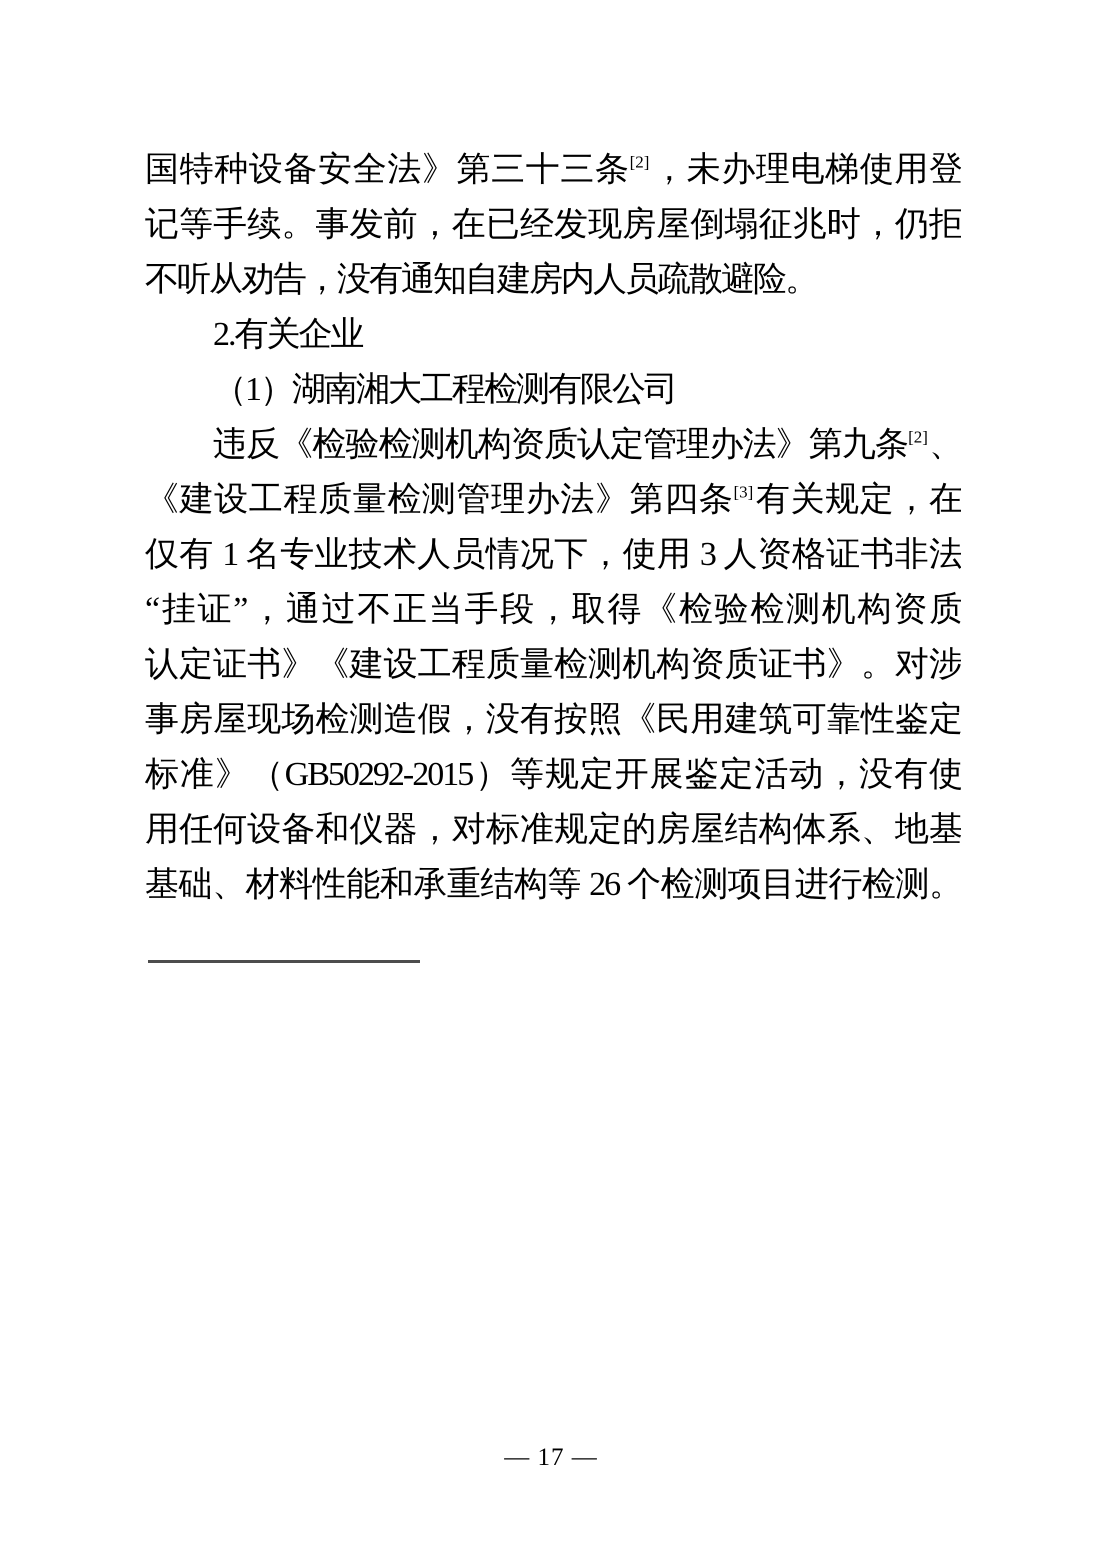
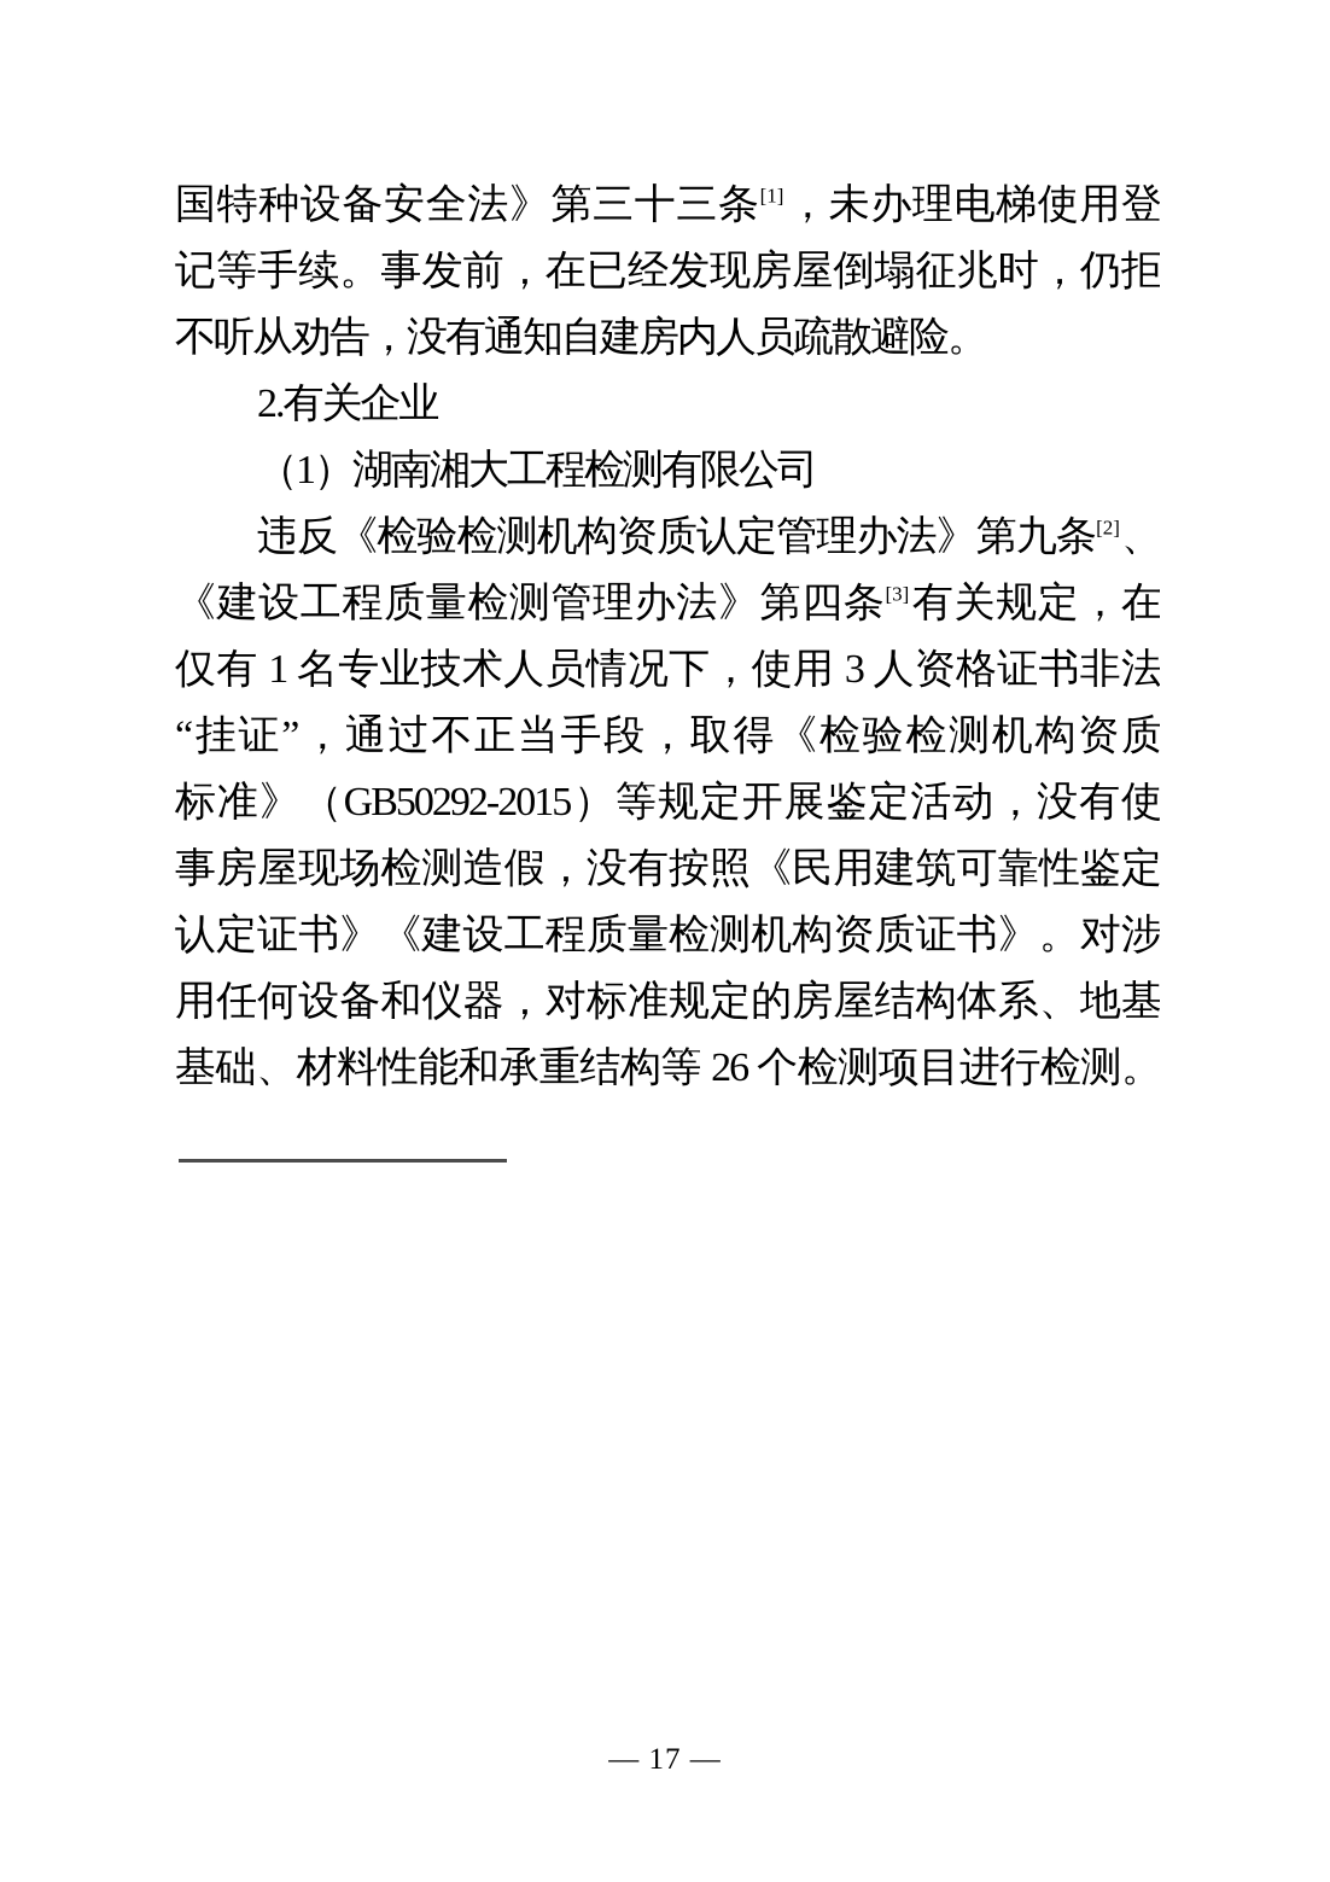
- 国特种设备安全法》第三十三条[2]，未办理电梯使用登
+ 国特种设备安全法》第三十三条[1]，未办理电梯使用登
  记等手续。事发前，在已经发现房屋倒塌征兆时，仍拒
  不听从劝告，没有通知自建房内人员疏散避险。
  2.有关企业
  （1）湖南湘大工程检测有限公司
  违反《检验检测机构资质认定管理办法》第九条[2]、
  《建设工程质量检测管理办法》第四条[3]有关规定，在
  仅有 1 名专业技术人员情况下，使用 3 人资格证书非法
  “挂证”，通过不正当手段，取得《检验检测机构资质
- 认定证书》《建设工程质量检测机构资质证书》。对涉
+ 标准》（GB50292-2015）等规定开展鉴定活动，没有使
  事房屋现场检测造假，没有按照《民用建筑可靠性鉴定
- 标准》（GB50292-2015）等规定开展鉴定活动，没有使
+ 认定证书》《建设工程质量检测机构资质证书》。对涉
  用任何设备和仪器，对标准规定的房屋结构体系、地基
  基础、材料性能和承重结构等 26 个检测项目进行检测。
  — 17 —
